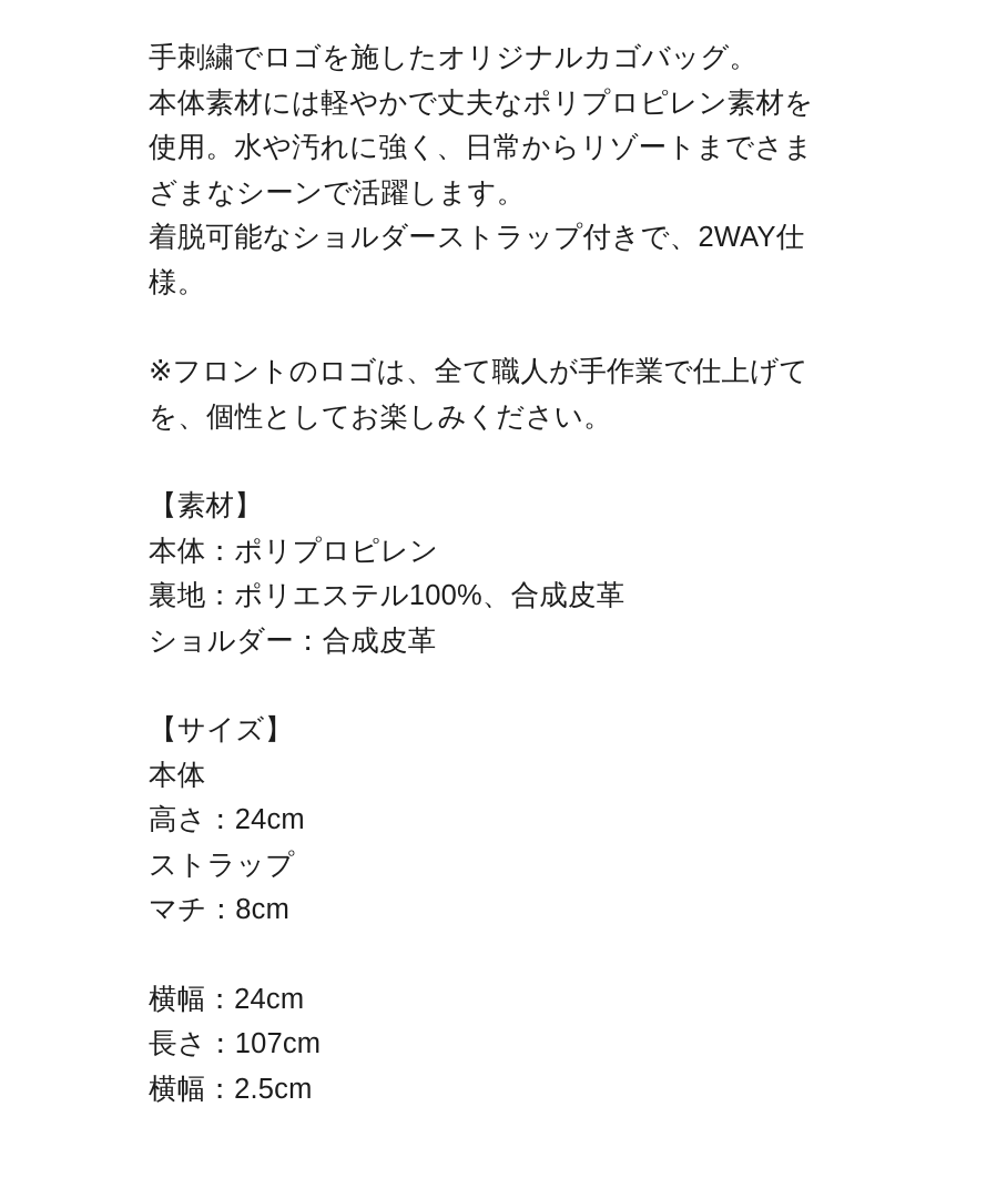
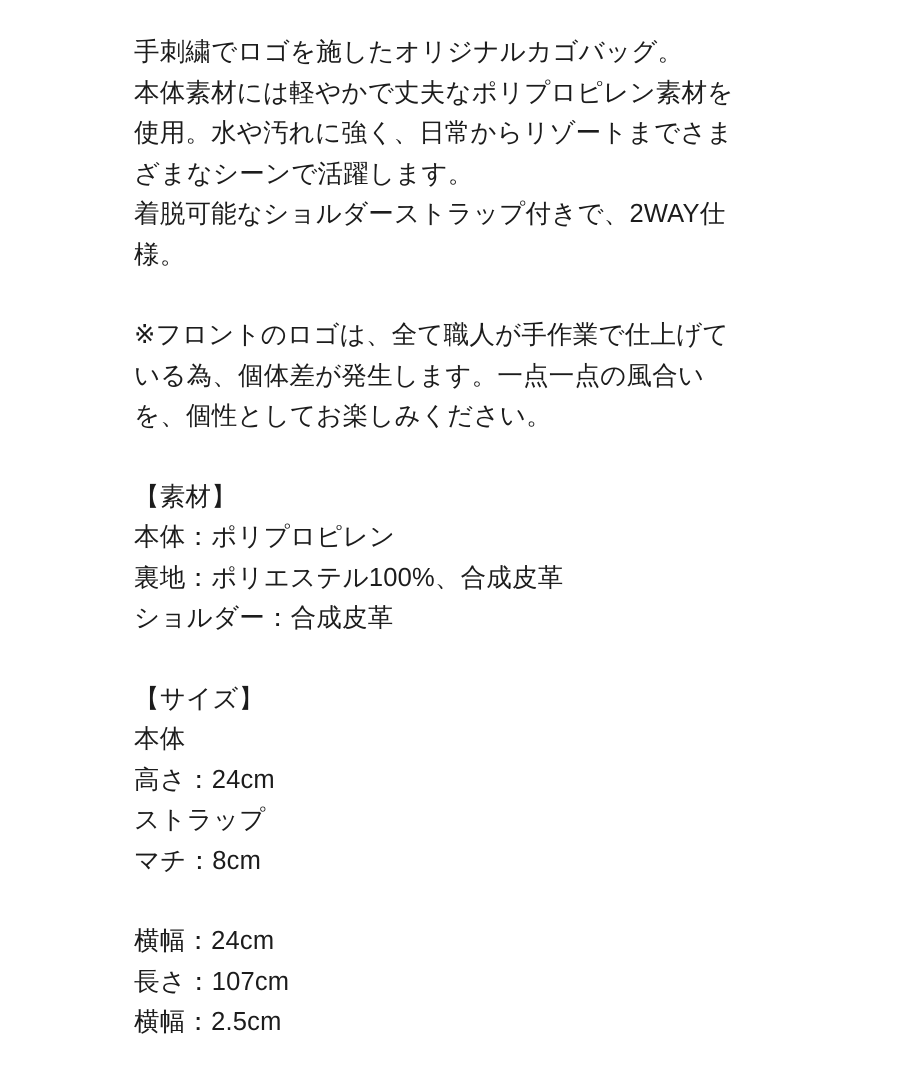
  手刺繍でロゴを施したオリジナルカゴバッグ。
  本体素材には軽やかで丈夫なポリプロピレン素材を
  使用。水や汚れに強く、日常からリゾートまでさま
  ざまなシーンで活躍します。
  着脱可能なショルダーストラップ付きで、2WAY仕
  様。
  ※フロントのロゴは、全て職人が手作業で仕上げて
+ いる為、個体差が発生します。一点一点の風合い
  を、個性としてお楽しみください。
  【素材】
  本体：ポリプロピレン
  裏地：ポリエステル100%、合成皮革
  ショルダー：合成皮革
  【サイズ】
  本体
  高さ：24cm
  ストラップ
  マチ：8cm
  横幅：24cm
  長さ：107cm
  横幅：2.5cm
